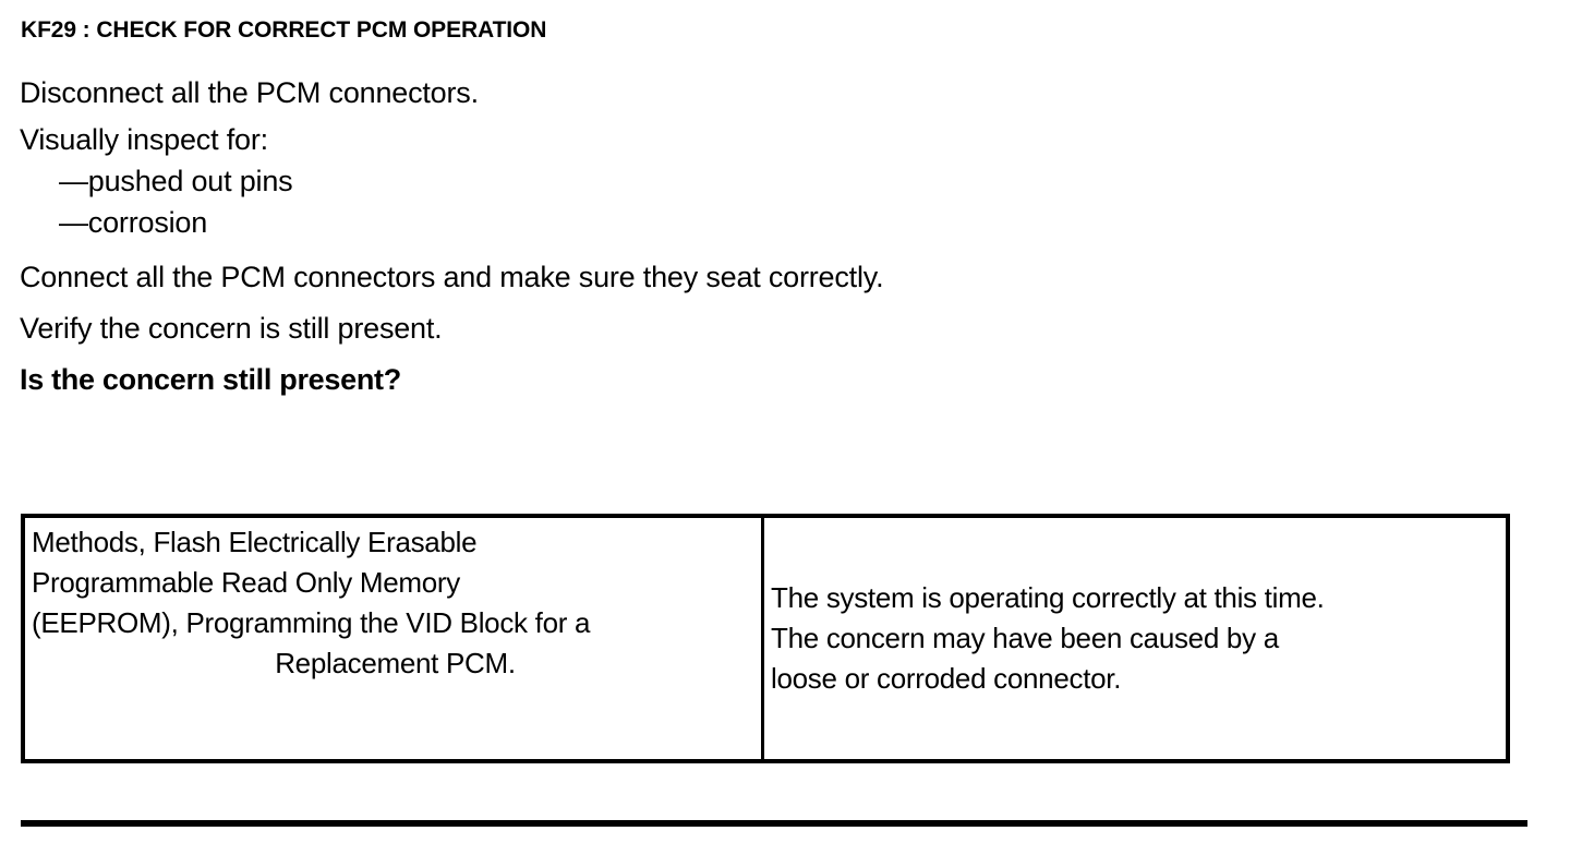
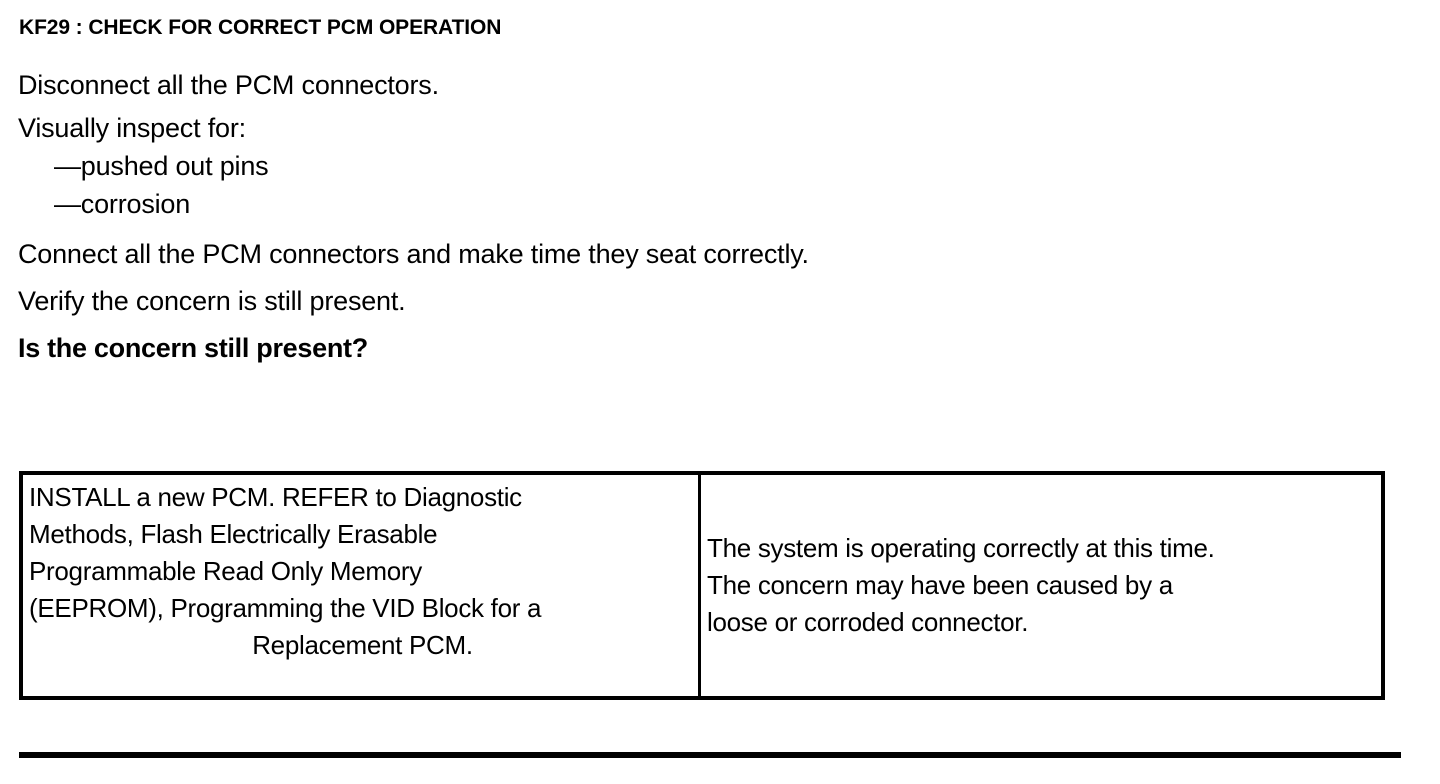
  KF29 : CHECK FOR CORRECT PCM OPERATION
  Disconnect all the PCM connectors.
  Visually inspect for:
  —pushed out pins
  —corrosion
- Connect all the PCM connectors and make sure they seat correctly.
+ Connect all the PCM connectors and make time they seat correctly.
  Verify the concern is still present.
  Is the concern still present?
+ INSTALL a new PCM. REFER to Diagnostic
  Methods, Flash Electrically Erasable
  Programmable Read Only Memory
  (EEPROM), Programming the VID Block for a
  Replacement PCM.
  The system is operating correctly at this time.
  The concern may have been caused by a
  loose or corroded connector.
